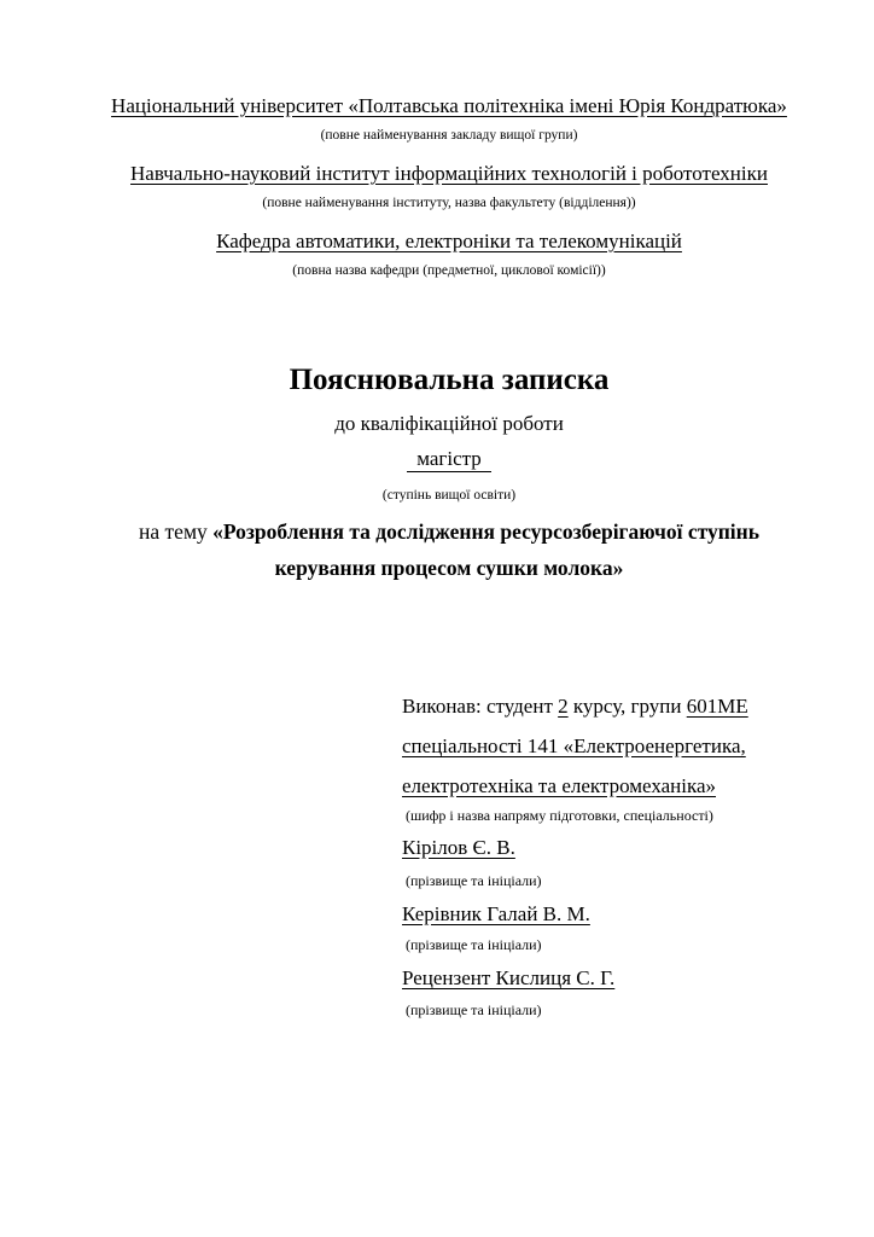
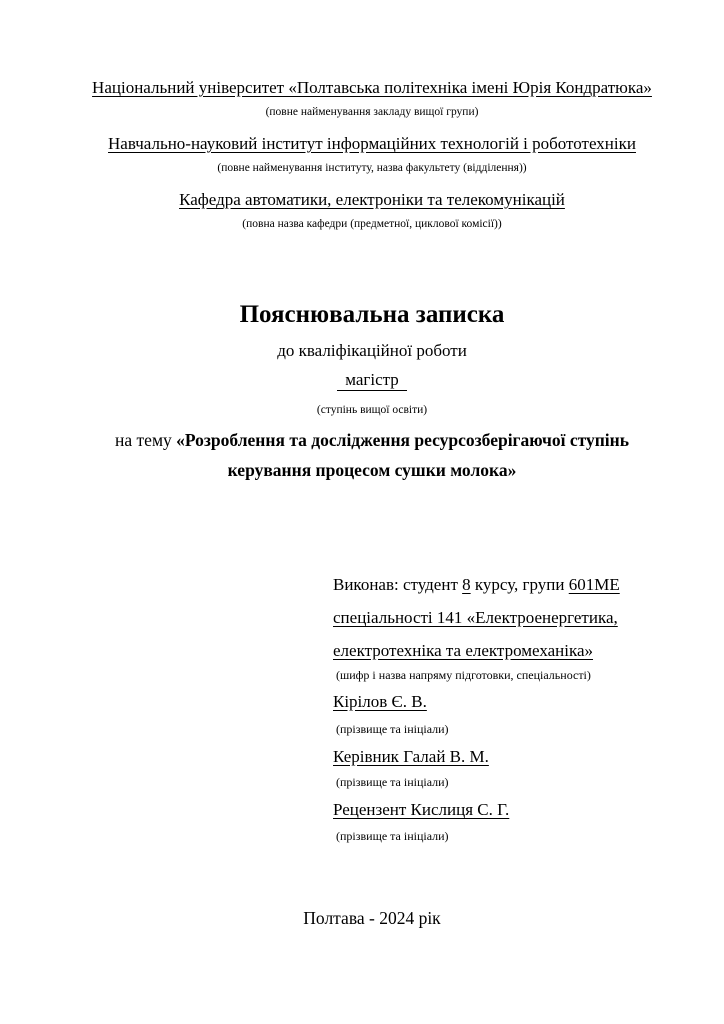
  Національний університет «Полтавська політехніка імені Юрія Кондратюка»
  (повне найменування закладу вищої групи)
  Навчально-науковий інститут інформаційних технологій і робототехніки
  (повне найменування інституту, назва факультету (відділення))
  Кафедра автоматики, електроніки та телекомунікацій
  (повна назва кафедри (предметної, циклової комісії))
  Пояснювальна записка
  до кваліфікаційної роботи
  магістр
  (ступінь вищої освіти)
  на тему «Розроблення та дослідження ресурсозберігаючої ступінь
  керування процесом сушки молока»
- Виконав: студент 2 курсу, групи 601МЕ
+ Виконав: студент 8 курсу, групи 601МЕ
  спеціальності 141 «Електроенергетика,
  електротехніка та електромеханіка»
  (шифр і назва напряму підготовки, спеціальності)
  Кірілов Є. В.
  (прізвище та ініціали)
  Керівник Галай В. М.
  (прізвище та ініціали)
  Рецензент Кислиця С. Г.
  (прізвище та ініціали)
+ Полтава - 2024 рік
